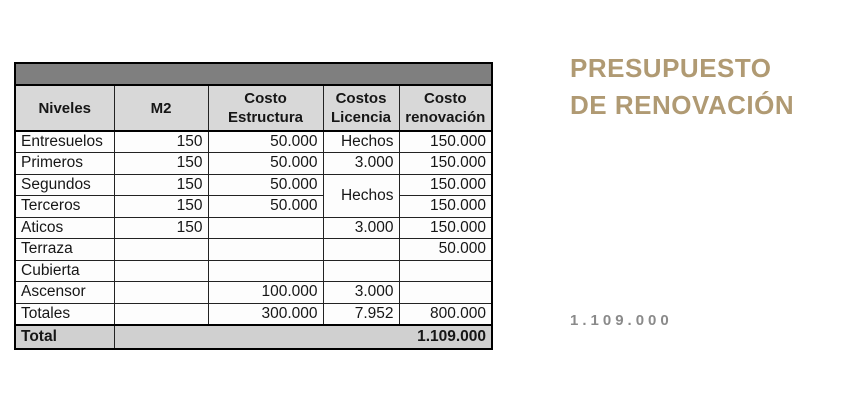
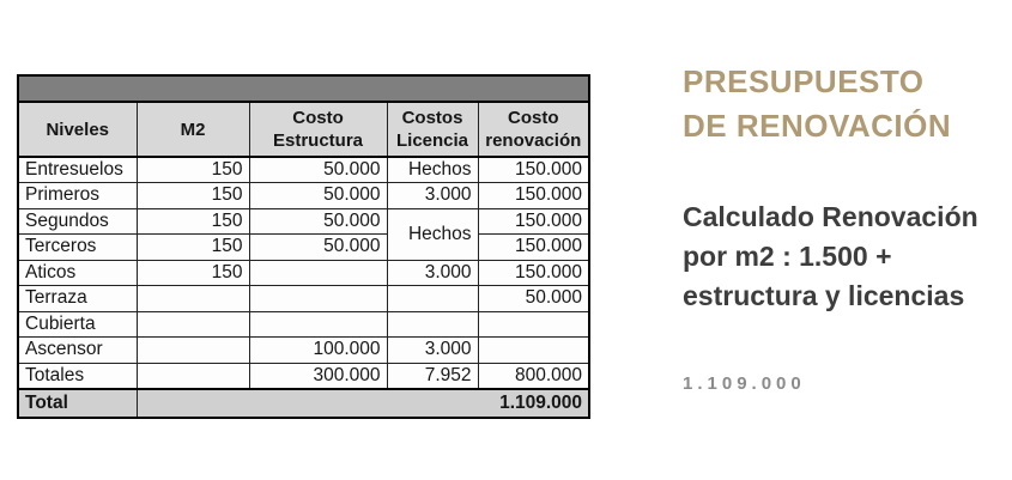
  Niveles	M2	Costo Estructura	Costos Licencia	Costo renovación
  Entresuelos	150	50.000	Hechos	150.000
  Primeros	150	50.000	3.000	150.000
  Segundos	150	50.000	Hechos	150.000
  Terceros	150	50.000	150.000
  Aticos	150		3.000	150.000
  Terraza				50.000
  Cubierta
  Ascensor		100.000	3.000
  Totales		300.000	7.952	800.000
  Total	1.109.000
  PRESUPUESTO
  DE RENOVACIÓN
+ Calculado Renovación
+ por m2 : 1.500 +
+ estructura y licencias
  1.109.000
